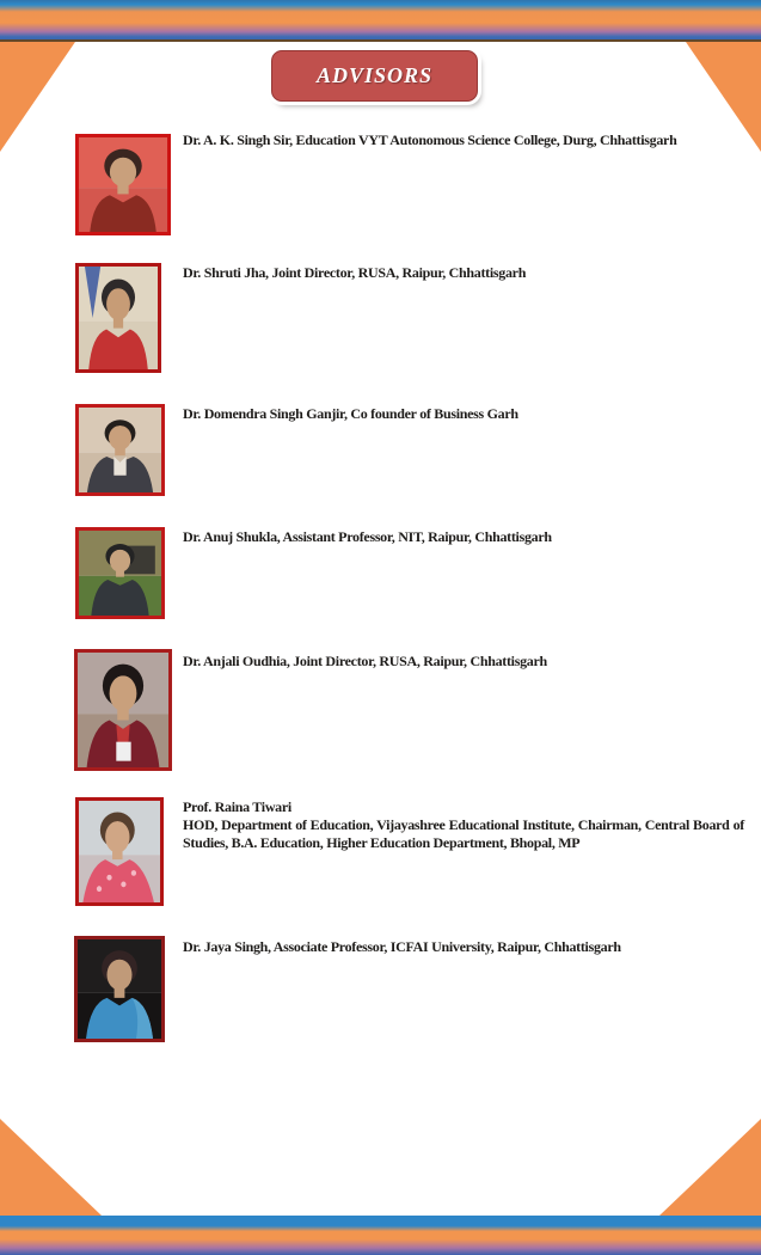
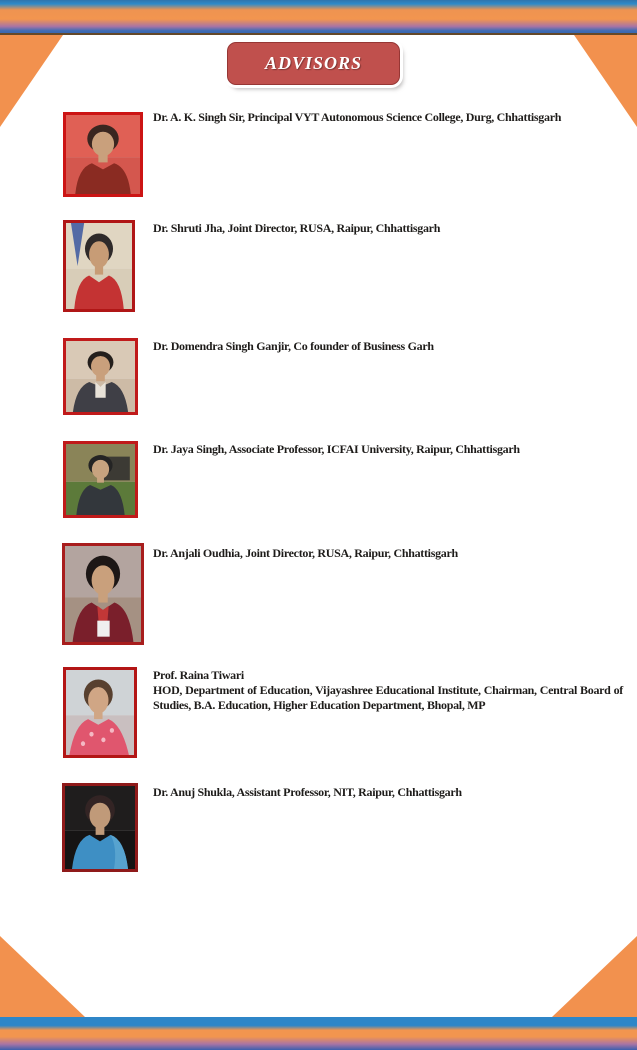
  ADVISORS
- Dr. A. K. Singh Sir, Education VYT Autonomous Science College, Durg, Chhattisgarh
+ Dr. A. K. Singh Sir, Principal VYT Autonomous Science College, Durg, Chhattisgarh
  Dr. Shruti Jha, Joint Director, RUSA, Raipur, Chhattisgarh
  Dr. Domendra Singh Ganjir, Co founder of Business Garh
- Dr. Anuj Shukla, Assistant Professor, NIT, Raipur, Chhattisgarh
+ Dr. Jaya Singh, Associate Professor, ICFAI University, Raipur, Chhattisgarh
  Dr. Anjali Oudhia, Joint Director, RUSA, Raipur, Chhattisgarh
  Prof. Raina Tiwari
  HOD, Department of Education, Vijayashree Educational Institute, Chairman, Central Board of Studies, B.A. Education, Higher Education Department, Bhopal, MP
- Dr. Jaya Singh, Associate Professor, ICFAI University, Raipur, Chhattisgarh
+ Dr. Anuj Shukla, Assistant Professor, NIT, Raipur, Chhattisgarh
